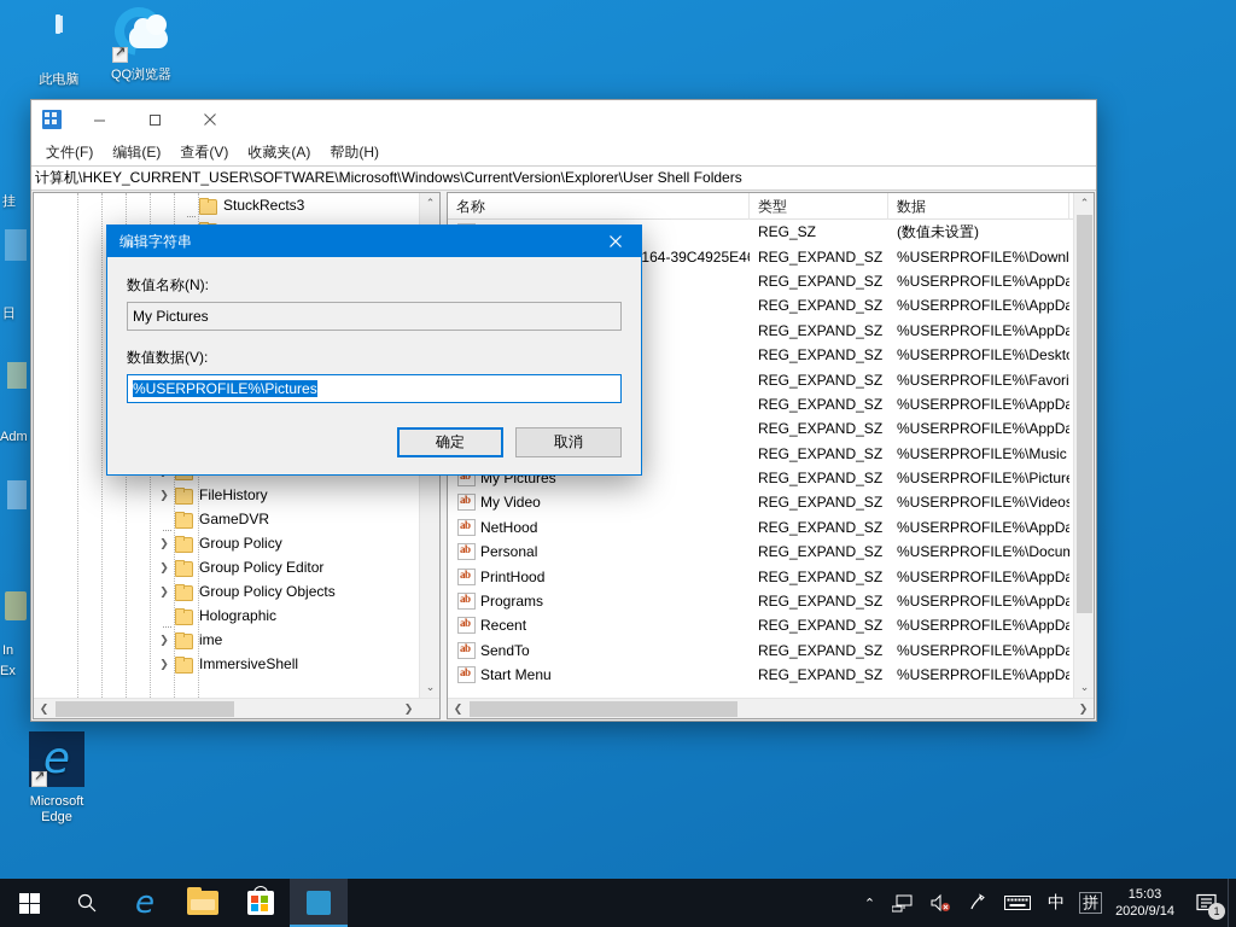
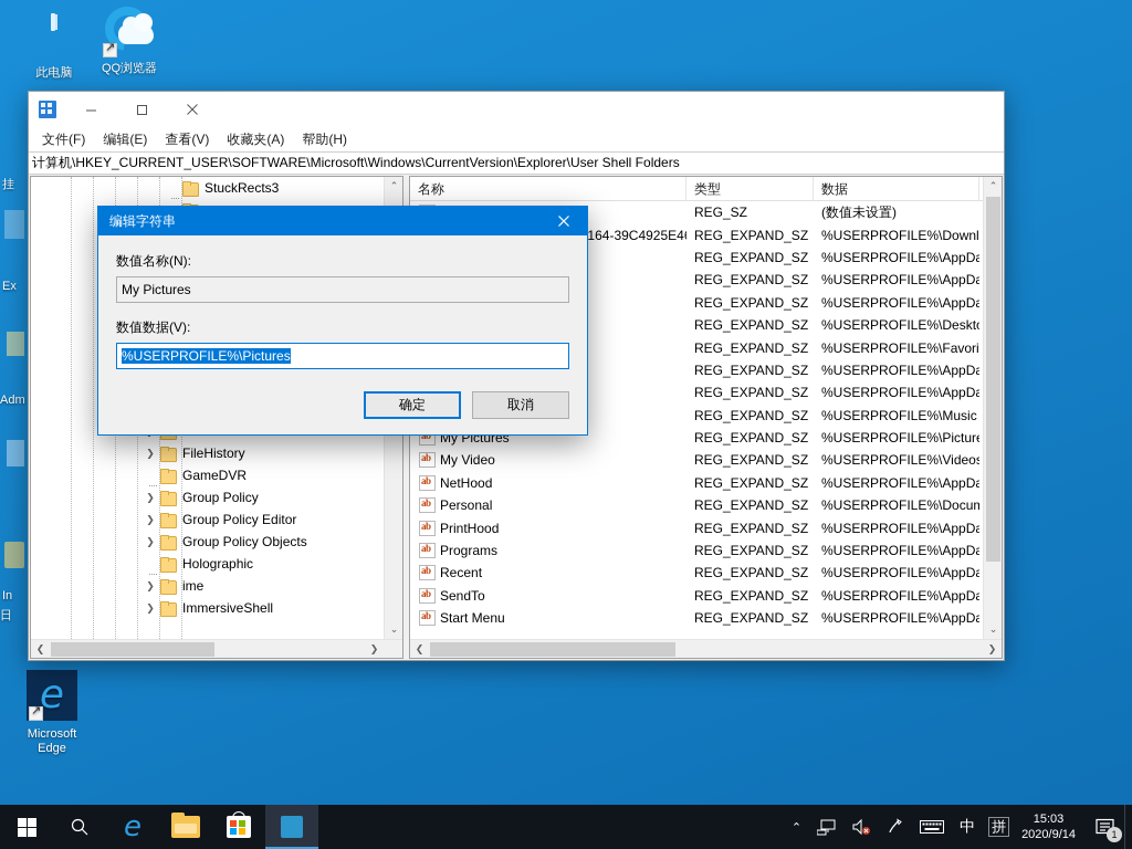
  此电脑
  QQ浏览器
  e
  Microsoft
  Edge
  挂
- 日
+ Ex
  Adm
  In
- Ex
+ 日
  文件(F)
  编辑(E)
  查看(V)
  收藏夹(A)
  帮助(H)
  计算机\HKEY_CURRENT_USER\SOFTWARE\Microsoft\Windows\CurrentVersion\Explorer\User Shell Folders
  StuckRects3
  ❯
  FileHistory
  GameDVR
  ❯
  Group Policy
  ❯
  Group Policy Editor
  ❯
  Group Policy Objects
  Holographic
  ❯
  ime
  ❯
  ImmersiveShell
  ⌃
  ⌄
  ❮
  ❯
  名称
  类型
  数据
  REG_SZ
  (数值未设置)
  REG_EXPAND_SZ
  %USERPROFILE%\Downl
  REG_EXPAND_SZ
  %USERPROFILE%\AppDa
  REG_EXPAND_SZ
  %USERPROFILE%\AppDa
  REG_EXPAND_SZ
  %USERPROFILE%\AppDa
  REG_EXPAND_SZ
  %USERPROFILE%\Deskt
  REG_EXPAND_SZ
  %USERPROFILE%\Favori
  REG_EXPAND_SZ
  %USERPROFILE%\AppDa
  REG_EXPAND_SZ
  %USERPROFILE%\AppDa
  REG_EXPAND_SZ
  %USERPROFILE%\Music
  ab
  My Pictures
  REG_EXPAND_SZ
  %USERPROFILE%\Pictur
  ab
  My Video
  REG_EXPAND_SZ
  %USERPROFILE%\Videos
  ab
  NetHood
  REG_EXPAND_SZ
  %USERPROFILE%\AppDa
  ab
  Personal
  REG_EXPAND_SZ
  %USERPROFILE%\Docum
  ab
  PrintHood
  REG_EXPAND_SZ
  %USERPROFILE%\AppDa
  ab
  Programs
  REG_EXPAND_SZ
  %USERPROFILE%\AppDa
  ab
  Recent
  REG_EXPAND_SZ
  %USERPROFILE%\AppDa
  ab
  SendTo
  REG_EXPAND_SZ
  %USERPROFILE%\AppDa
  ab
  Start Menu
  REG_EXPAND_SZ
  %USERPROFILE%\AppDa
  ⌃
  ⌄
  ❮
  ❯
  编辑字符串
  数值名称(N):
  My Pictures
  数值数据(V):
  %USERPROFILE%\Pictures
  确定
  取消
  e
  ⌃
  中
  拼
  15:03
  2020/9/14
  1
